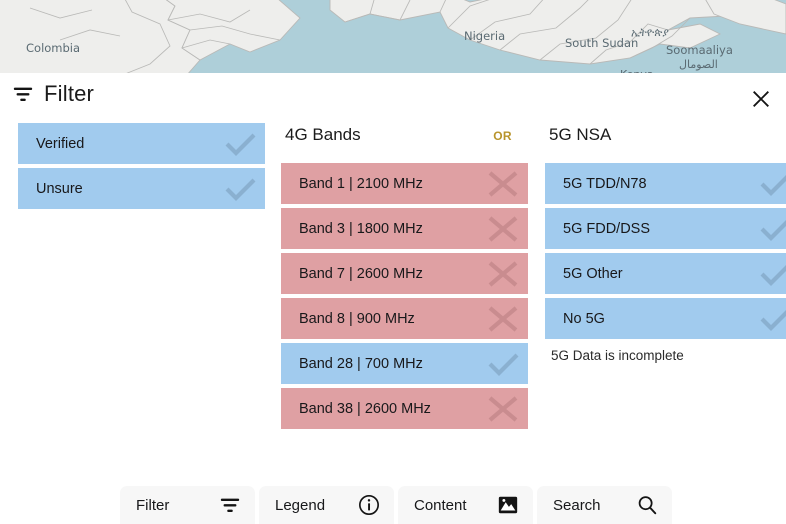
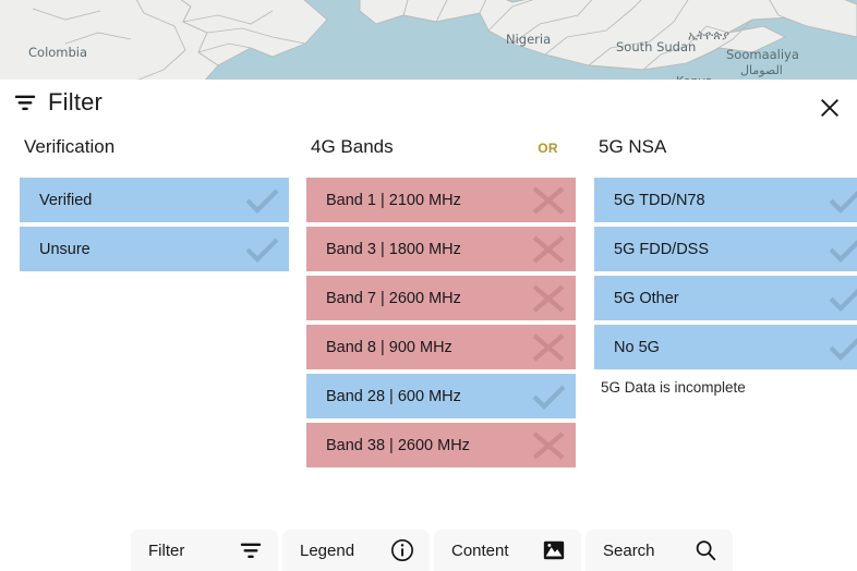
  Colombia
  Nigeria
  South Sudan
  ኢትዮጵያ
  Soomaaliya
  الصومال
  Filter
+ Verification
  Verified
  Unsure
  4G Bands
  OR
  Band 1 | 2100 MHz
  Band 3 | 1800 MHz
  Band 7 | 2600 MHz
  Band 8 | 900 MHz
- Band 28 | 700 MHz
+ Band 28 | 600 MHz
  Band 38 | 2600 MHz
  5G NSA
  5G TDD/N78
  5G FDD/DSS
  5G Other
  No 5G
  5G Data is incomplete
  Filter
  Legend
  Content
  Search
